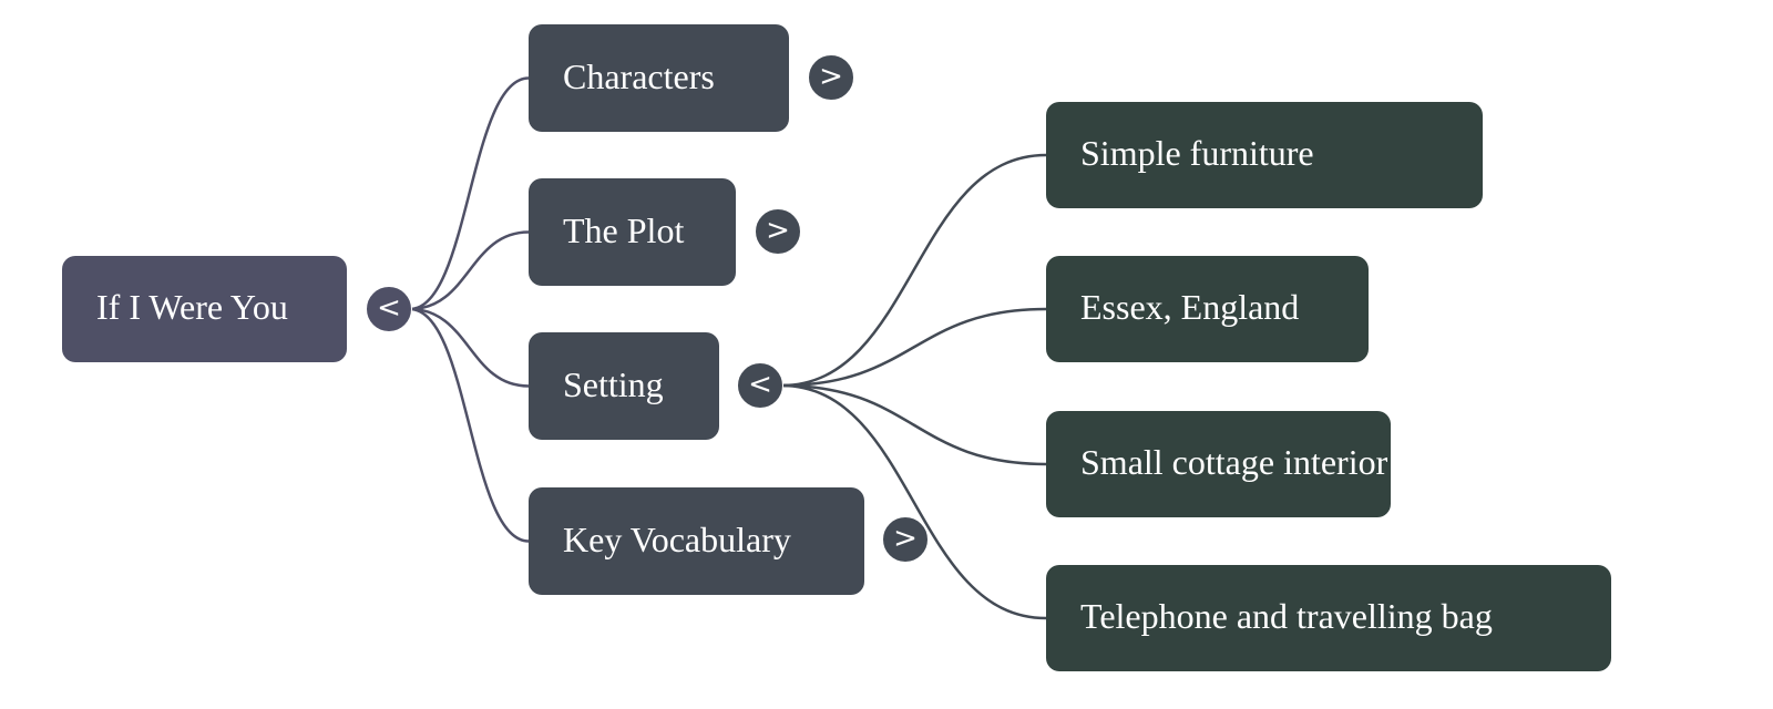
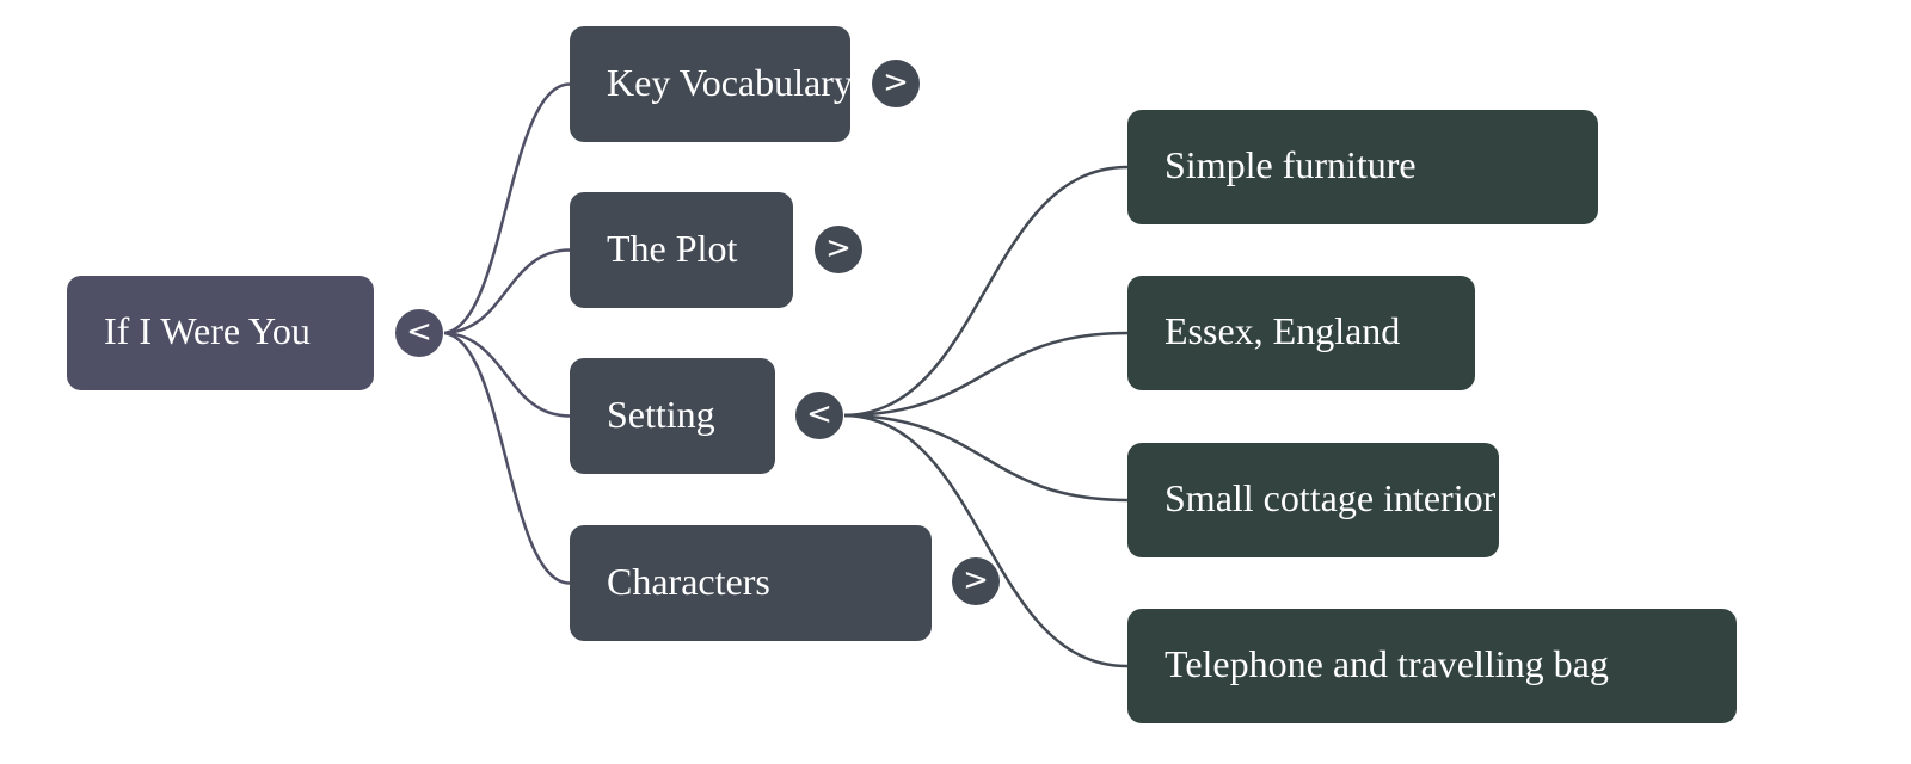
  If I Were You
  <
- Characters
+ Key Vocabulary
  >
  The Plot
  >
  Setting
  <
- Key Vocabulary
+ Characters
  >
  Simple furniture
  Essex, England
  Small cottage interior
  Telephone and travelling bag
